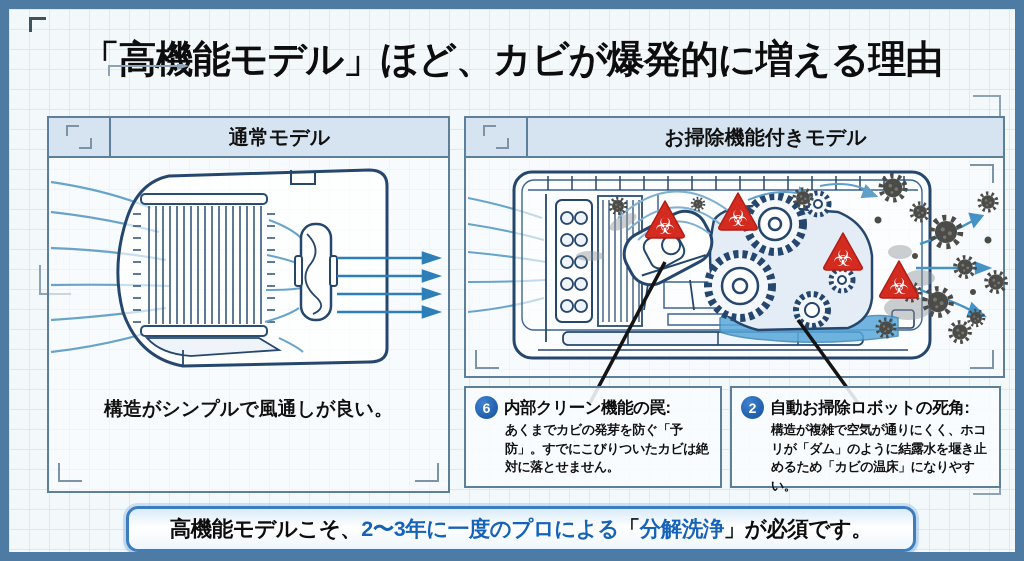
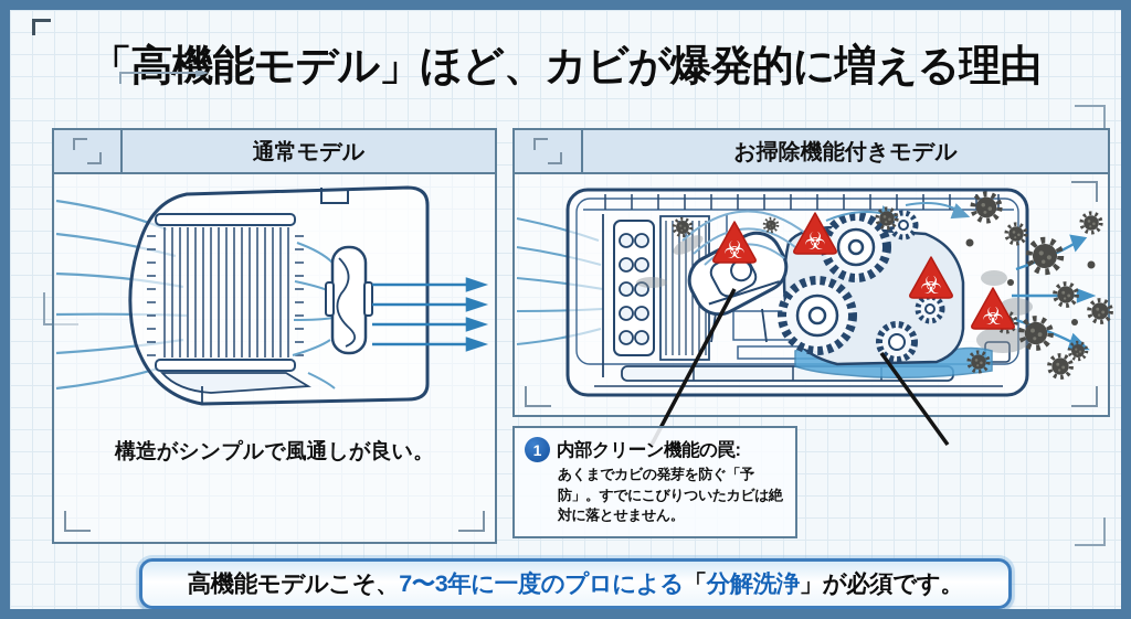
  「高機能モデル」ほど、カビが爆発的に増える理由
  通常モデル
  構造がシンプルで風通しが良い。
  お掃除機能付きモデル
- 6
+ 1
  内部クリーン機能の罠:
  あくまでカビの発芽を防ぐ「予防」。すでにこびりついたカビは絶対に落とせません。
- 2
- 自動お掃除ロボットの死角:
- 構造が複雑で空気が通りにくく、ホコリが「ダム」のように結露水を堰き止めるため「カビの温床」になりやすい。
- 高機能モデルこそ、2〜3年に一度のプロによる「分解洗浄」が必須です。
+ 高機能モデルこそ、7〜3年に一度のプロによる「分解洗浄」が必須です。
